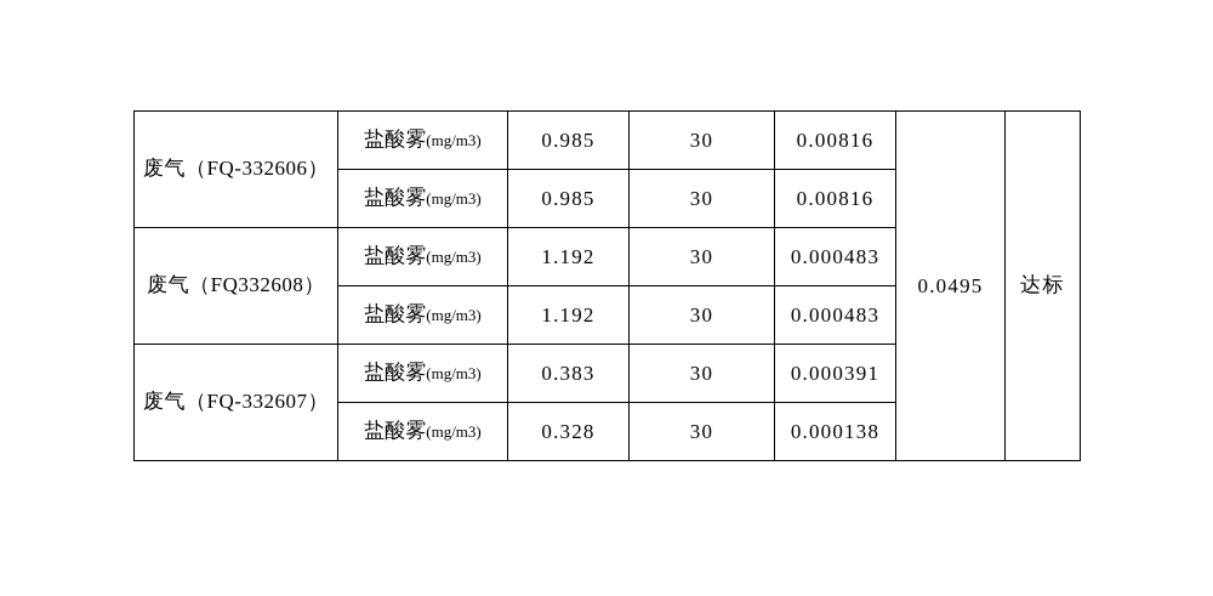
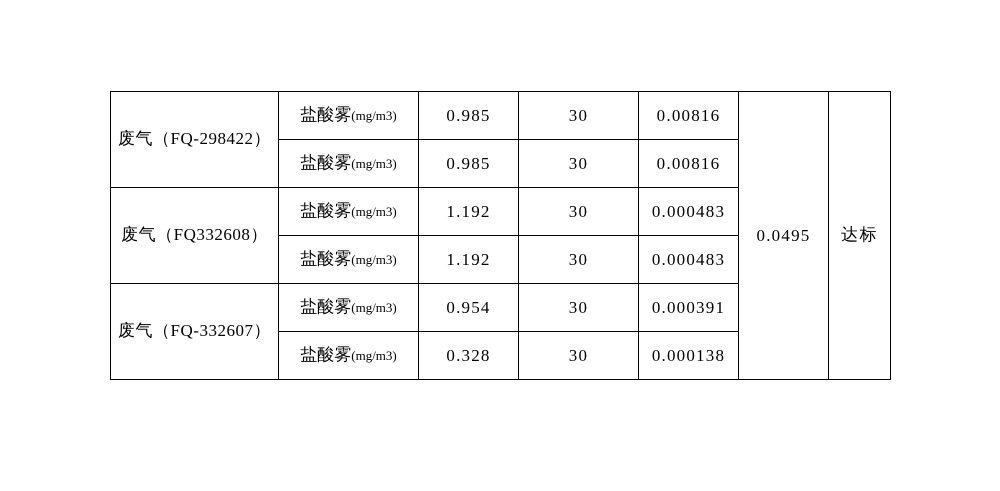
- 废气（FQ-332606）	盐酸雾(mg/m3)	0.985	30	0.00816	0.0495	达标
+ 废气（FQ-298422）	盐酸雾(mg/m3)	0.985	30	0.00816	0.0495	达标
  盐酸雾(mg/m3)	0.985	30	0.00816
  废气（FQ332608）	盐酸雾(mg/m3)	1.192	30	0.000483
  盐酸雾(mg/m3)	1.192	30	0.000483
- 废气（FQ-332607）	盐酸雾(mg/m3)	0.383	30	0.000391
+ 废气（FQ-332607）	盐酸雾(mg/m3)	0.954	30	0.000391
  盐酸雾(mg/m3)	0.328	30	0.000138
